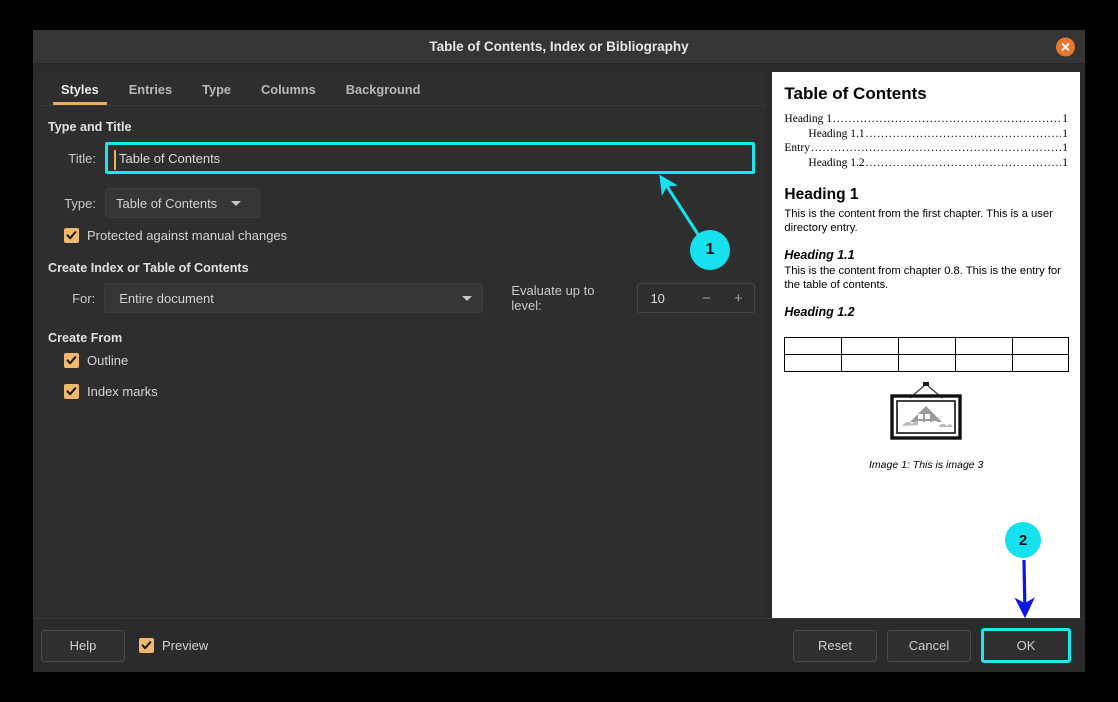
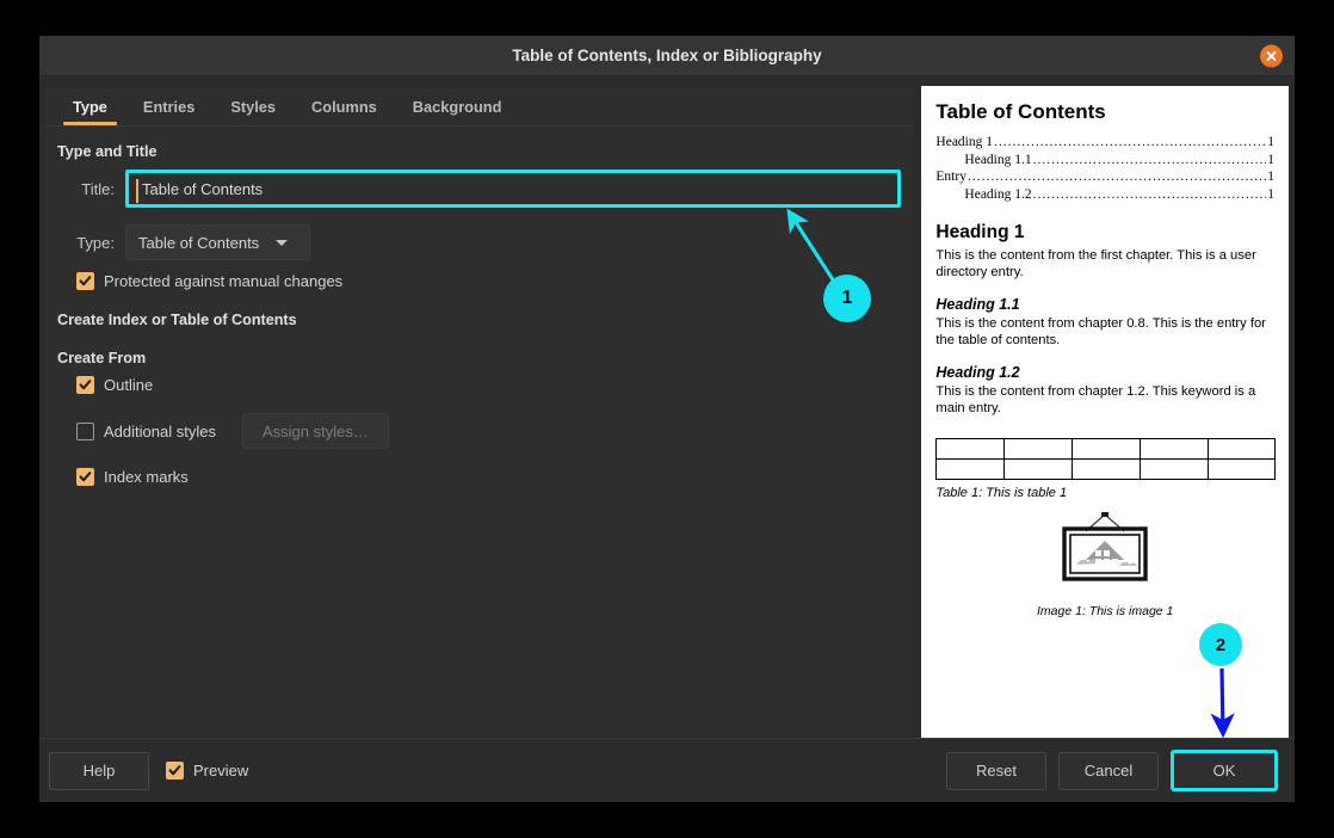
  Table of Contents, Index or Bibliography
- Styles
+ Type
  Entries
- Type
+ Styles
  Columns
  Background
  Type and Title
  Title:
  Table of Contents
  Type:
  Table of Contents
  Protected against manual changes
  Create Index or Table of Contents
- For:
- Entire document
- Evaluate up to level:
- 10
- −
- +
  Create From
  Outline
+ Additional styles
+ Assign styles…
  Index marks
  Table of Contents
  Heading 1
  ...........................................................
  1
  Heading 1.1
  1
  Entry
  .................................................................
  1
  Heading 1.2
  1
  Heading 1
  This is the content from the first chapter. This is a user directory entry.
  Heading 1.1
  This is the content from chapter 0.8. This is the entry for the table of contents.
  Heading 1.2
+ This is the content from chapter 1.2. This keyword is a main entry.
+ Table 1: This is table 1
- Image 1: This is image 3
+ Image 1: This is image 1
  Help
  Preview
  Reset
  Cancel
  OK
  1
  2
